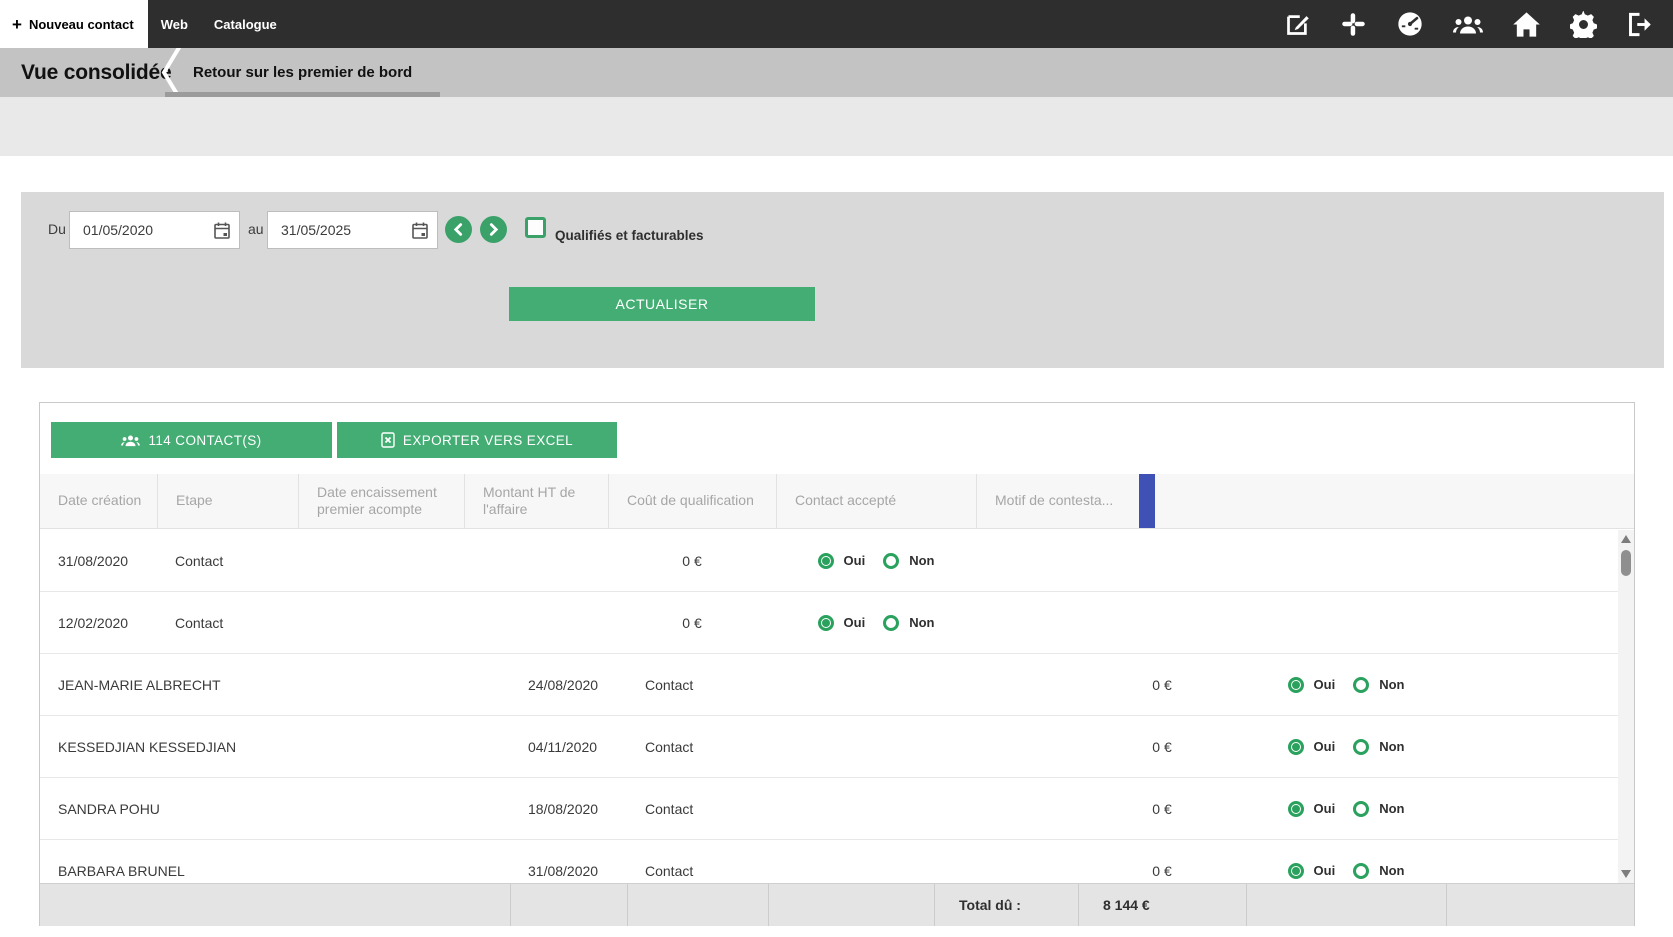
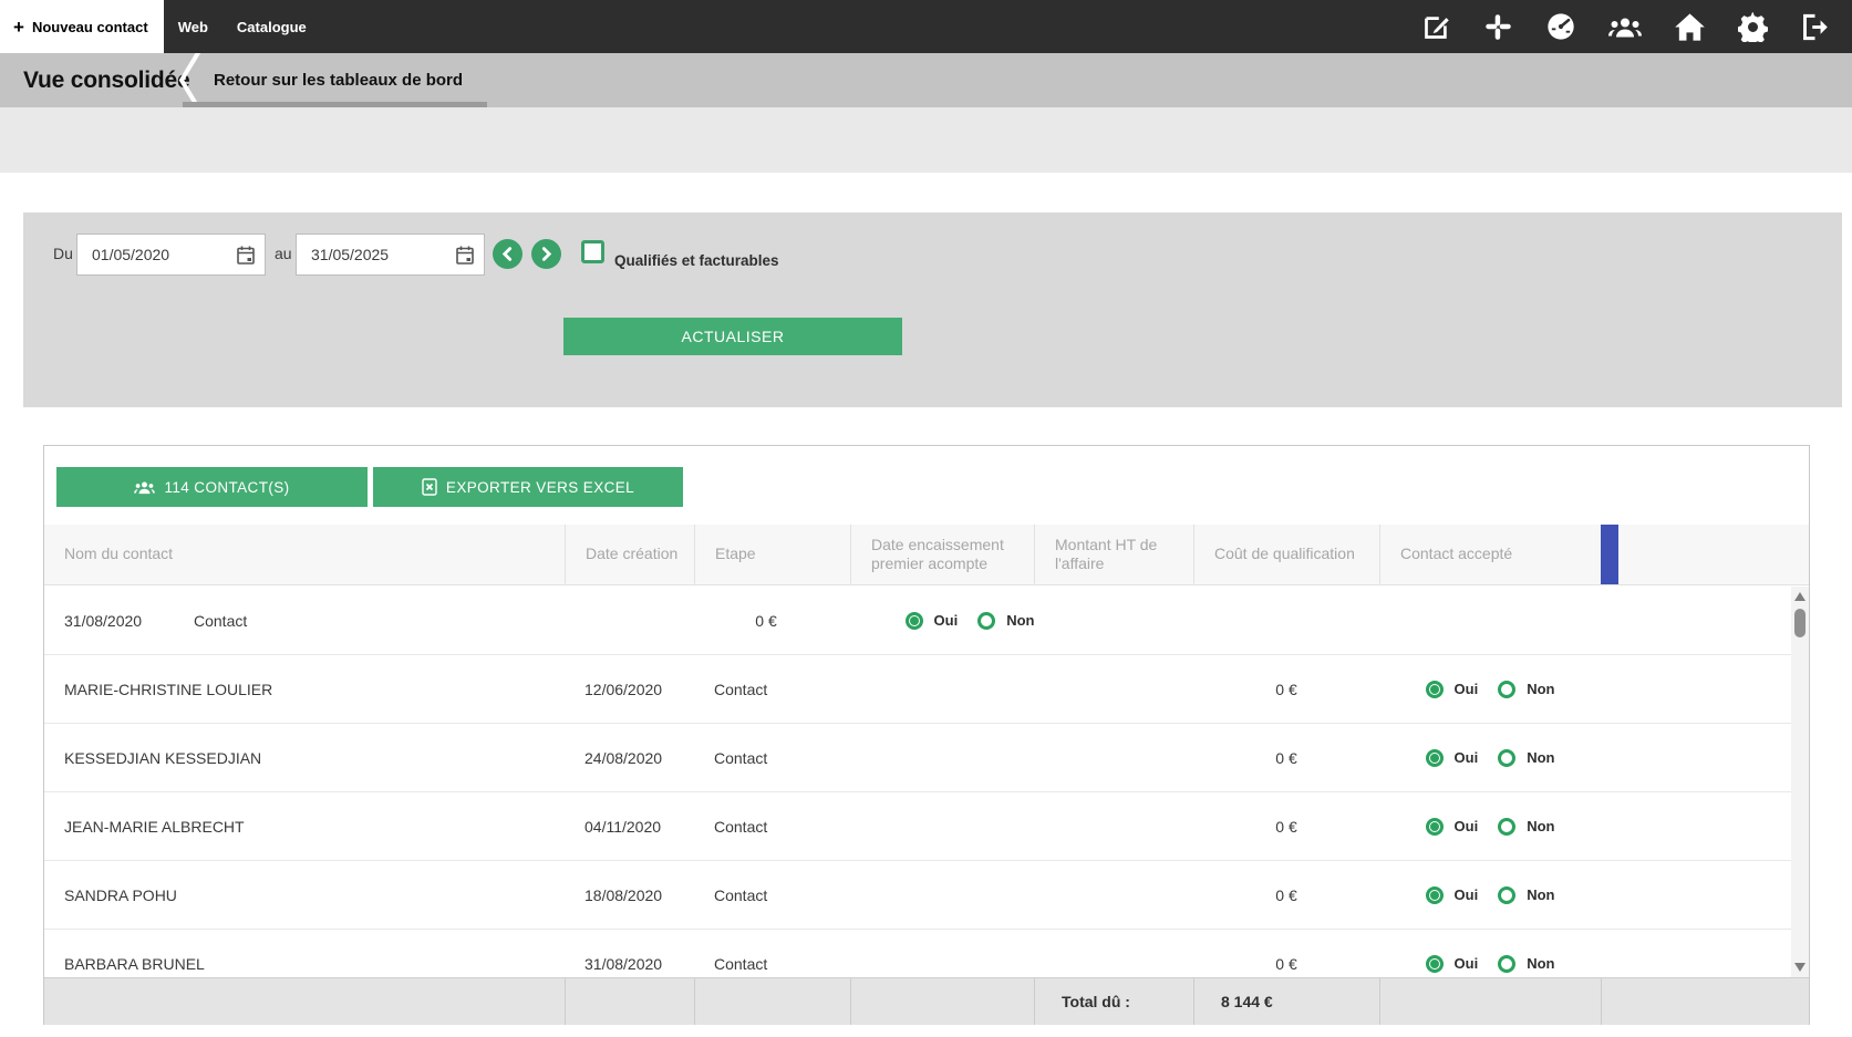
  +
  Nouveau contact
  Web
  Catalogue
  Vue consolidé
- Retour sur les premier de bord
+ Retour sur les tableaux de bord
  Du
  01/05/2020
  au
  31/05/2025
  Qualifiés et facturables
  ACTUALISER
  114 CONTACT(S)
  EXPORTER VERS EXCEL
+ Nom du contact
  Date création
  Etape
  Date encaissement premier acompte
  Montant HT de l'affaire
  Coût de qualification
  Contact accepté
- Motif de contesta...
  31/08/2020
  Contact
  0 €
  Oui
  Non
+ MARIE-CHRISTINE LOULIER
- 12/02/2020
+ 12/06/2020
  Contact
  0 €
  Oui
  Non
- JEAN-MARIE ALBRECHT
+ KESSEDJIAN KESSEDJIAN
  24/08/2020
  Contact
  0 €
  Oui
  Non
- KESSEDJIAN KESSEDJIAN
+ JEAN-MARIE ALBRECHT
  04/11/2020
  Contact
  0 €
  Oui
  Non
  SANDRA POHU
  18/08/2020
  Contact
  0 €
  Oui
  Non
  BARBARA BRUNEL
  31/08/2020
  Contact
  0 €
  Oui
  Non
  Total dû :
  8 144 €
